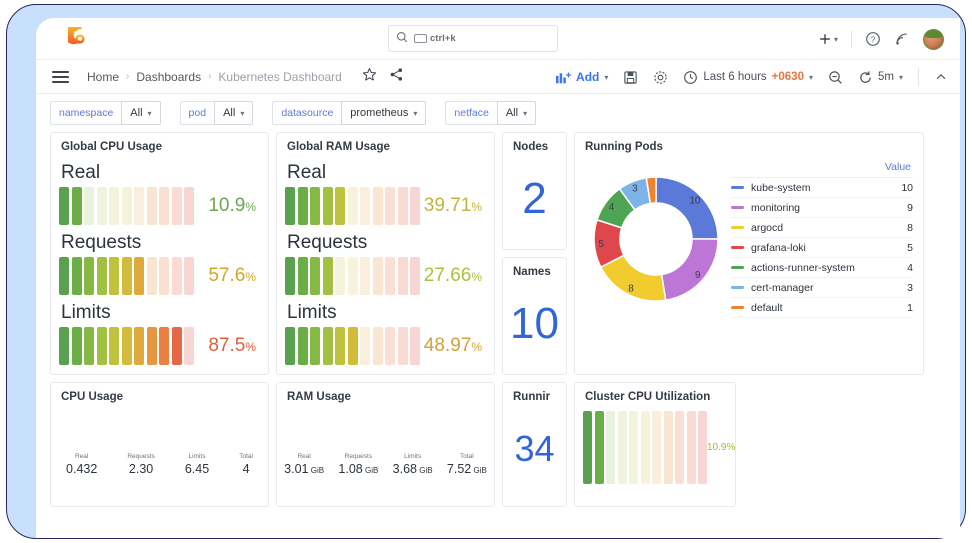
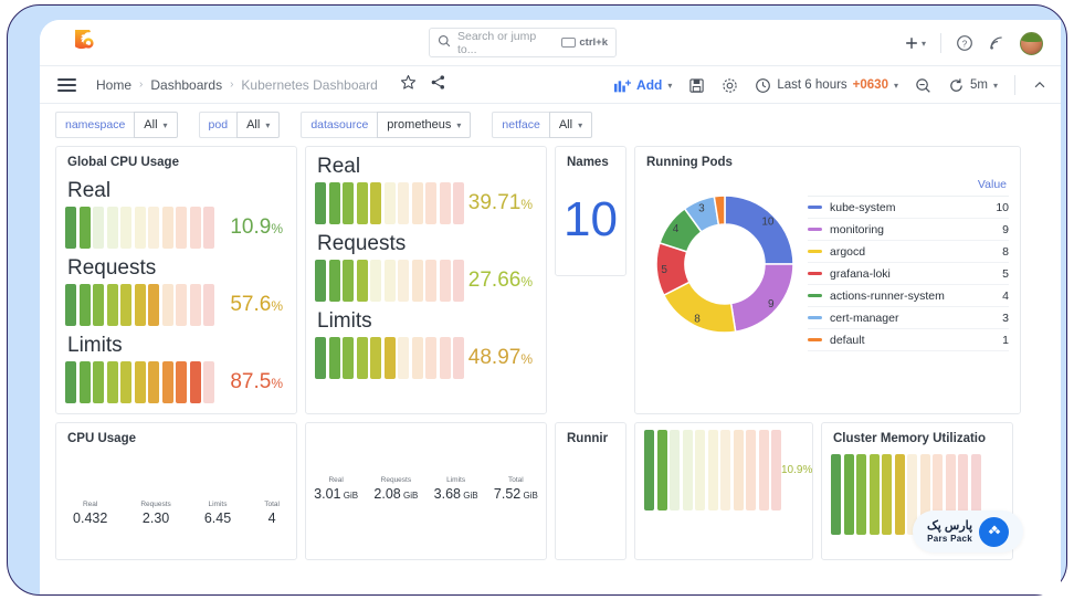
+ Search or jump to...
  ctrl+k
  ▾
  ?
  Home
  ›
  Dashboards
  ›
  Kubernetes Dashboard
  Add
  ▾
  Last 6 hours
  +0630
  ▾
  5m
  ▾
  namespace
  All
  ▾
  pod
  All
  ▾
  datasource
  prometheus
  ▾
  netface
  All
  ▾
  Global CPU Usage
  Real
  10.9%
  Requests
  57.6%
  Limits
  87.5%
- Global RAM Usage
  Real
  39.71%
  Requests
  27.66%
  Limits
  48.97%
- Nodes
- 2
  Names
  10
  Running Pods
  10
  9
  8
  5
  4
  3
  Value
  kube-system
  10
  monitoring
  9
  argocd
  8
  grafana-loki
  5
  actions-runner-system
  4
  cert-manager
  3
  default
  1
  CPU Usage
  0.432
  2.30
  6.45
  4
- RAM Usage
  3.01 GiB
- 1.08 GiB
+ 2.08 GiB
  3.68 GiB
  7.52 GiB
  Runnir
- 34
- Cluster CPU Utilization
  10.9%
+ Cluster Memory Utilizatio
+ پارس پک
+ Pars Pack
